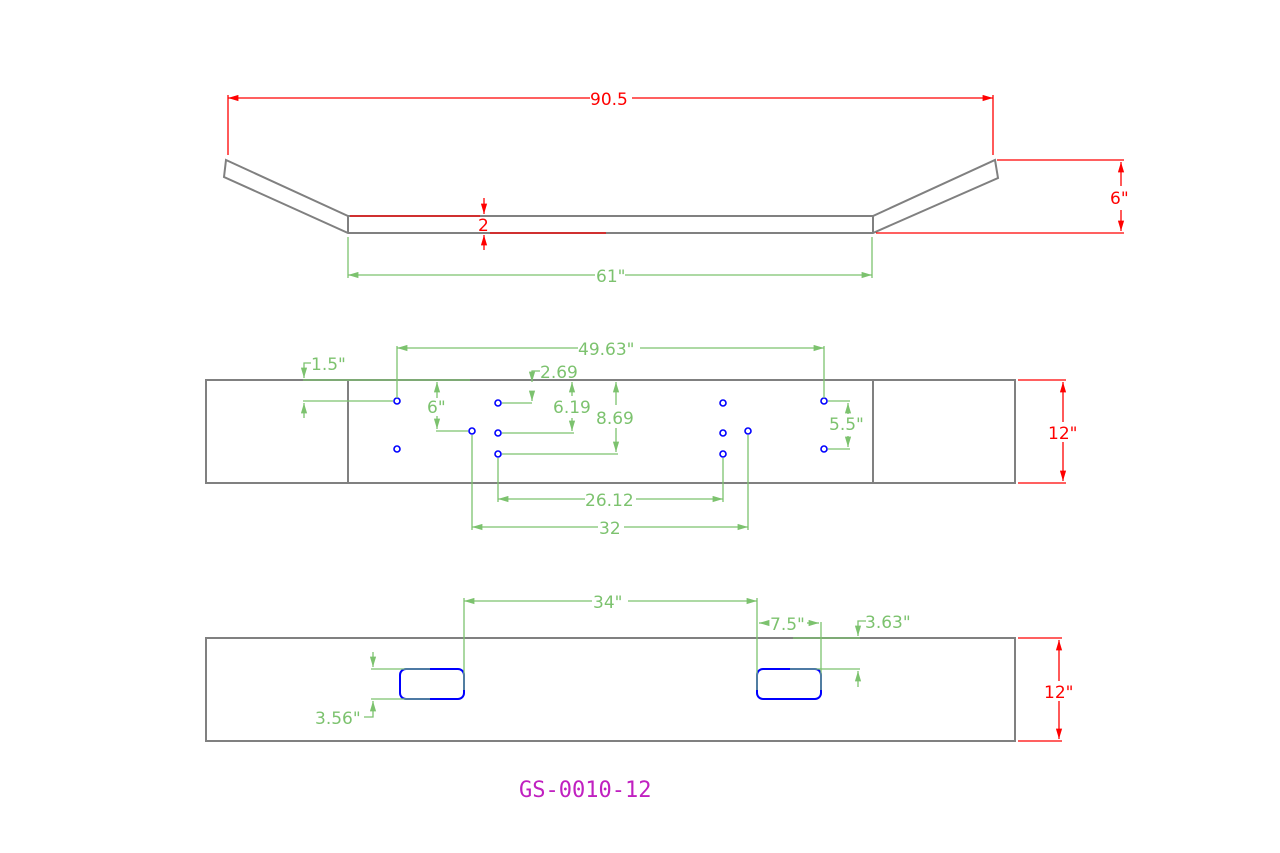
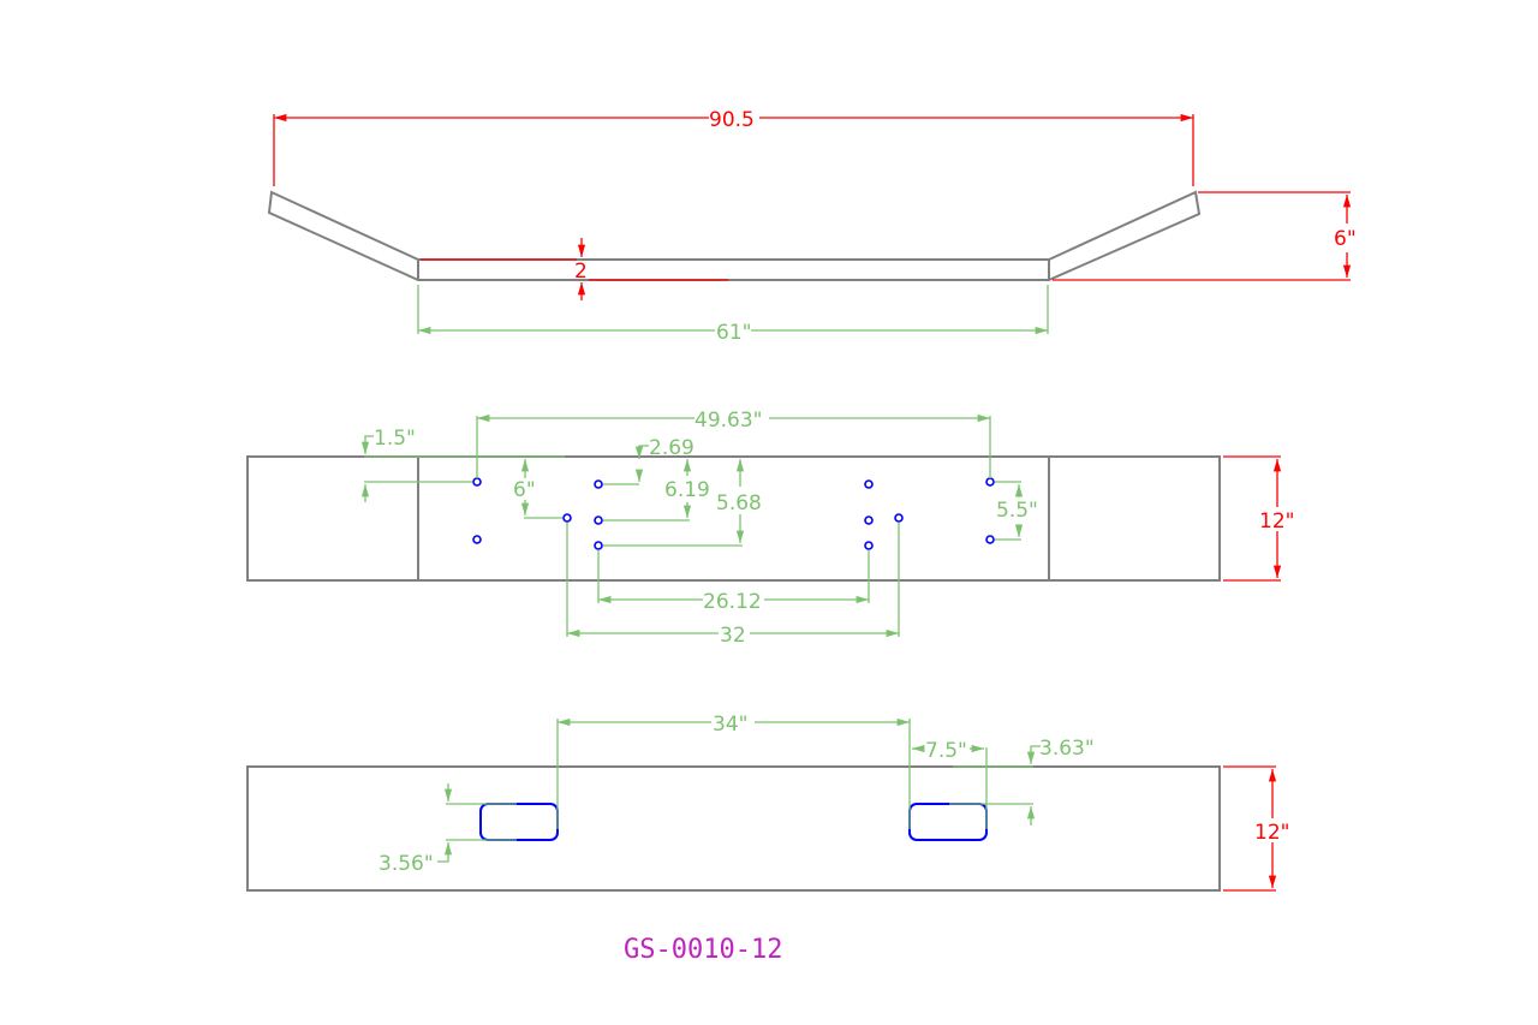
  90.5
  2
  6"
  61"
  49.63"
  1.5"
  2.69
  6"
  6.19
- 8.69
+ 5.68
  5.5"
  26.12
  32
  12"
  34"
  7.5"
  3.63"
  3.56"
  12"
  GS-0010-12
